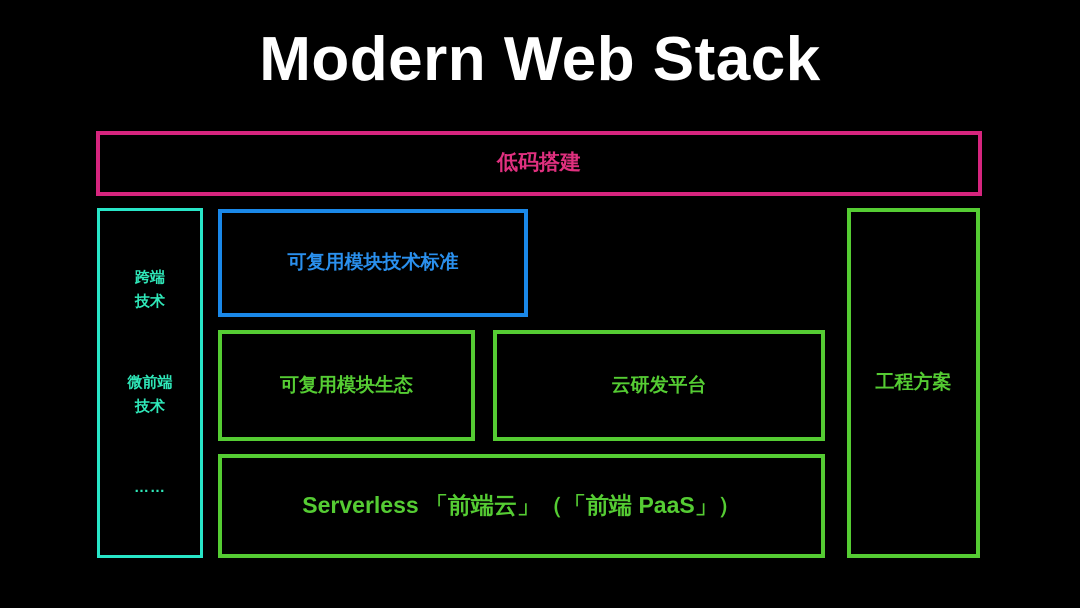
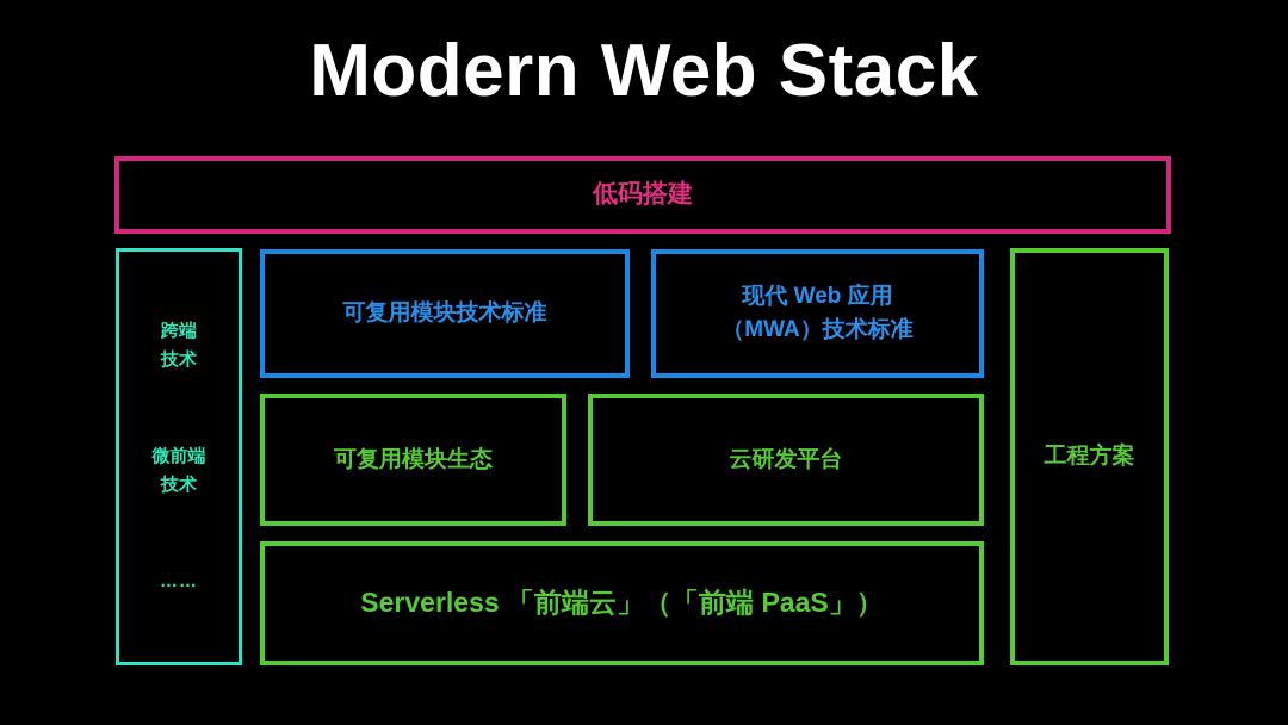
  Modern Web Stack
  低码搭建
  跨端
  技术
  微前端
  技术
  ……
  可复用模块技术标准
+ 现代 Web 应用
+ （MWA）技术标准
  可复用模块生态
  云研发平台
  Serverless 「前端云」（「前端 PaaS」）
  工程方案
